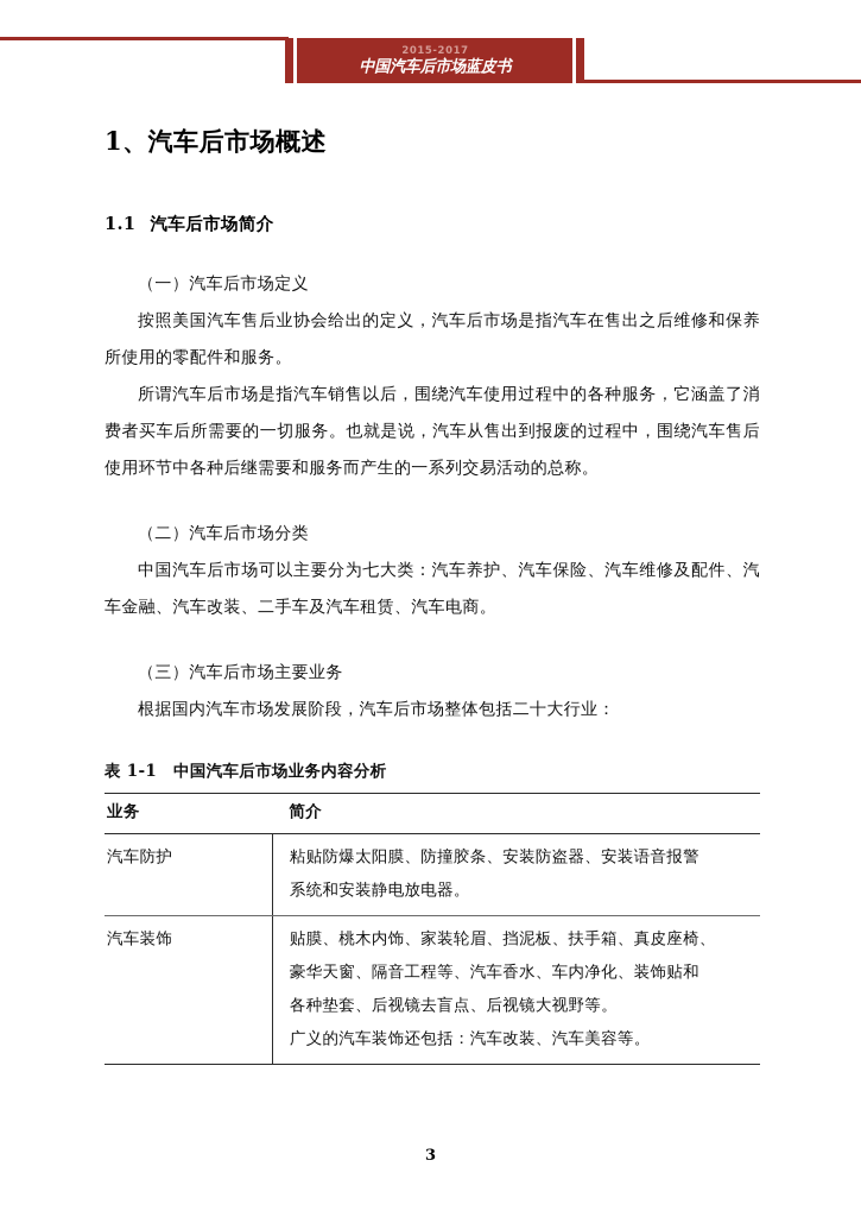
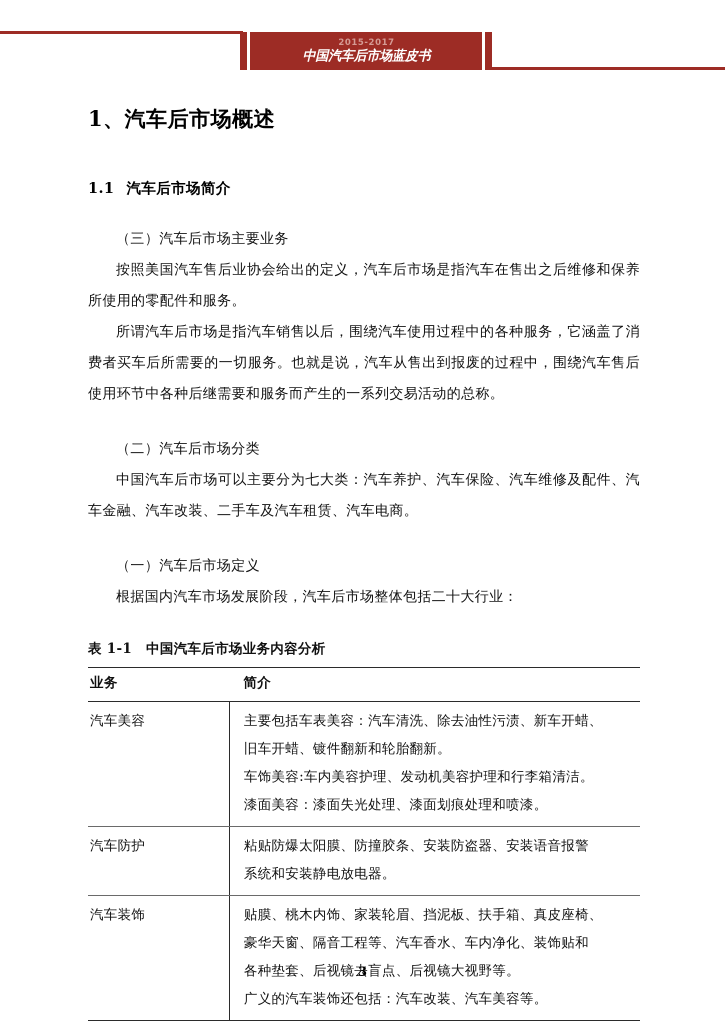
  2015-2017
  中国汽车后市场蓝皮书
  1、汽车后市场概述
  1.1 汽车后市场简介
- （一）汽车后市场定义
+ （三）汽车后市场主要业务
  按照美国汽车售后业协会给出的定义，汽车后市场是指汽车在售出之后维修和保养所使用的零配件和服务。
  所谓汽车后市场是指汽车销售以后，围绕汽车使用过程中的各种服务，它涵盖了消费者买车后所需要的一切服务。也就是说，汽车从售出到报废的过程中，围绕汽车售后使用环节中各种后继需要和服务而产生的一系列交易活动的总称。
  （二）汽车后市场分类
  中国汽车后市场可以主要分为七大类：汽车养护、汽车保险、汽车维修及配件、汽车金融、汽车改装、二手车及汽车租赁、汽车电商。
- （三）汽车后市场主要业务
+ （一）汽车后市场定义
  根据国内汽车市场发展阶段，汽车后市场整体包括二十大行业：
  表 1-1 中国汽车后市场业务内容分析
  业务	简介
+ 汽车美容	主要包括车表美容：汽车清洗、除去油性污渍、新车开蜡、 旧车开蜡、镀件翻新和轮胎翻新。 车饰美容:车内美容护理、发动机美容护理和行李箱清洁。 漆面美容：漆面失光处理、漆面划痕处理和喷漆。
  汽车防护	粘贴防爆太阳膜、防撞胶条、安装防盗器、安装语音报警 系统和安装静电放电器。
  汽车装饰	贴膜、桃木内饰、家装轮眉、挡泥板、扶手箱、真皮座椅、 豪华天窗、隔音工程等、汽车香水、车内净化、装饰贴和 各种垫套、后视镜去盲点、后视镜大视野等。 广义的汽车装饰还包括：汽车改装、汽车美容等。
  3
